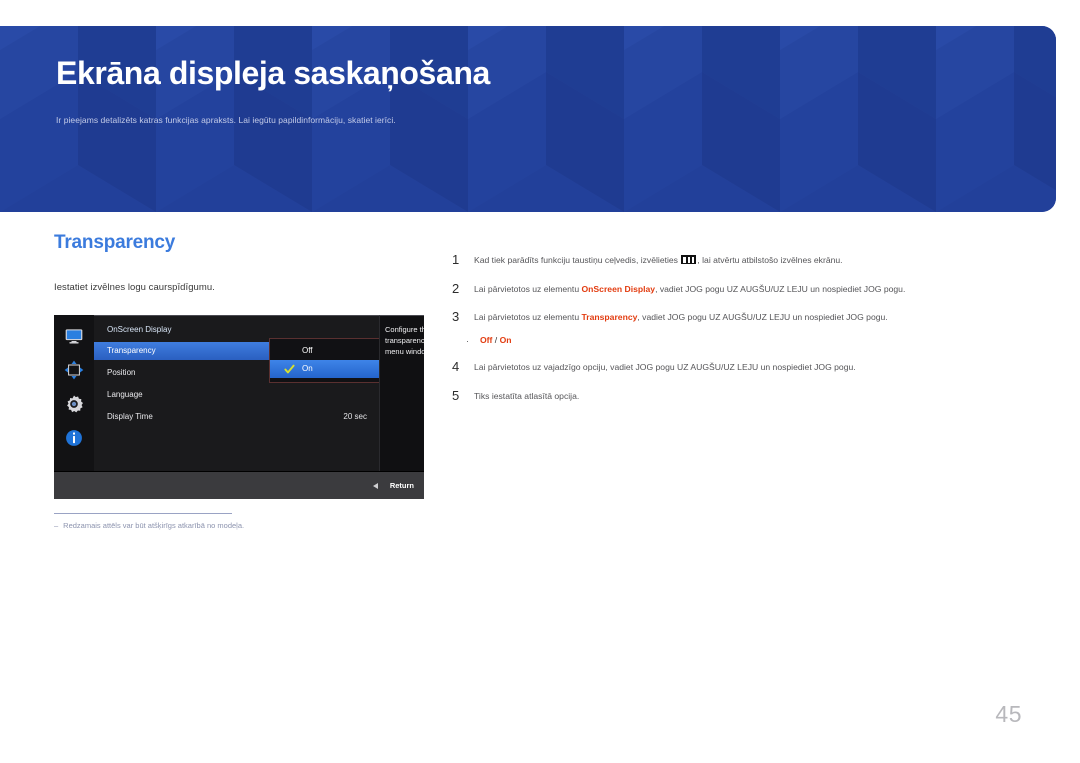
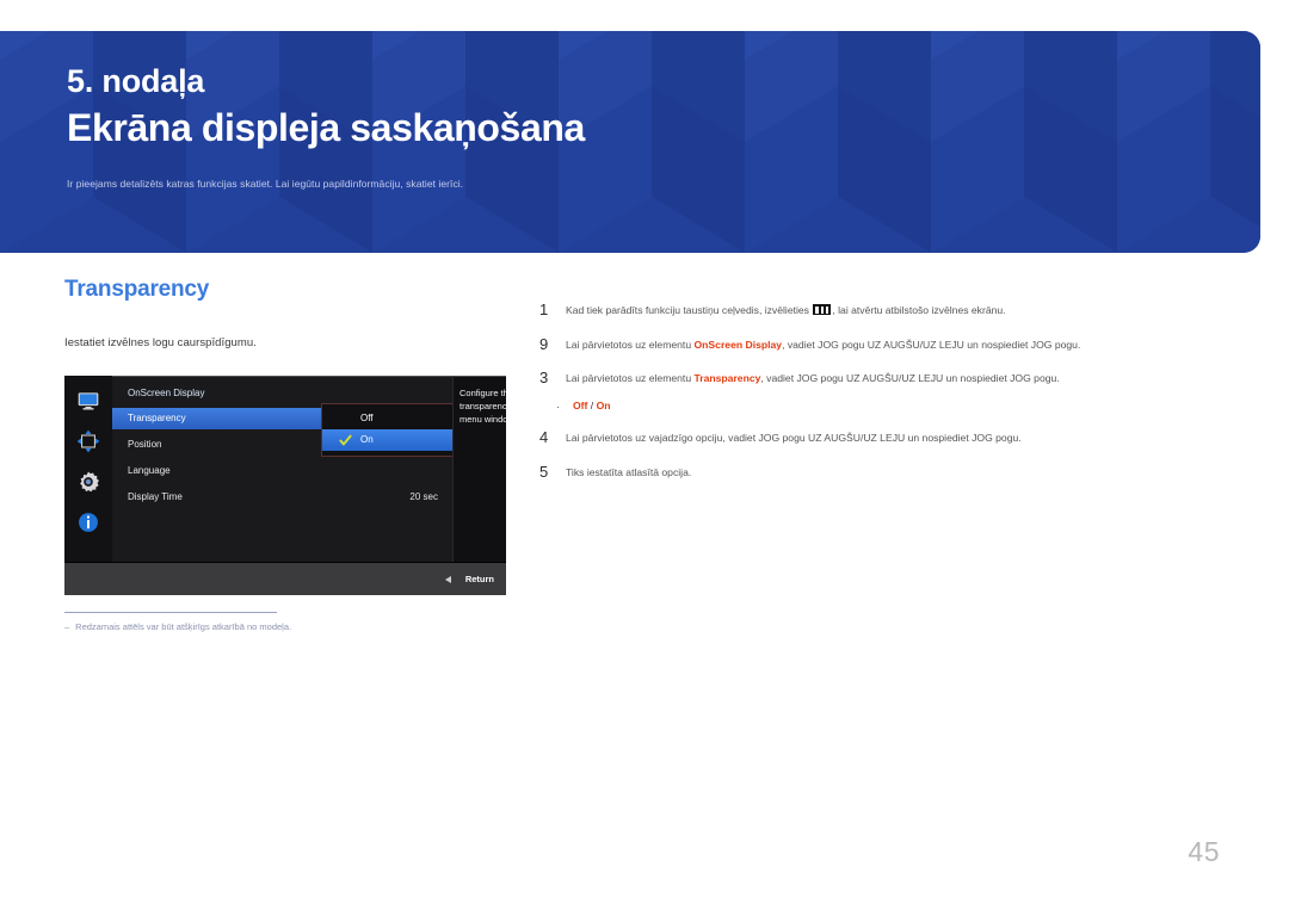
+ 5. nodaļa
  Ekrāna displeja saskaņošana
- Ir pieejams detalizēts katras funkcijas apraksts. Lai iegūtu papildinformāciju, skatiet ierīci.
+ Ir pieejams detalizēts katras funkcijas skatiet. Lai iegūtu papildinformāciju, skatiet ierīci.
  Transparency
  Iestatiet izvēlnes logu caurspīdīgumu.
  OnScreen Display
  Transparency
  Position
  Language
  Display Time
  20 sec
  Off
  On
  Configure th
  menu windo
  Return
  ‒
  Redzamais attēls var būt atšķirīgs atkarībā no modeļa.
  1
  Kad tiek parādīts funkciju taustiņu ceļvedis, izvēlieties , lai atvērtu atbilstošo izvēlnes ekrānu.
- 2
+ 9
  Lai pārvietotos uz elementu OnScreen Display, vadiet JOG pogu UZ AUGŠU/UZ LEJU un nospiediet JOG pogu.
  3
  Lai pārvietotos uz elementu Transparency, vadiet JOG pogu UZ AUGŠU/UZ LEJU un nospiediet JOG pogu.
  ·
  Off / On
  4
  Lai pārvietotos uz vajadzīgo opciju, vadiet JOG pogu UZ AUGŠU/UZ LEJU un nospiediet JOG pogu.
  5
  Tiks iestatīta atlasītā opcija.
  45
